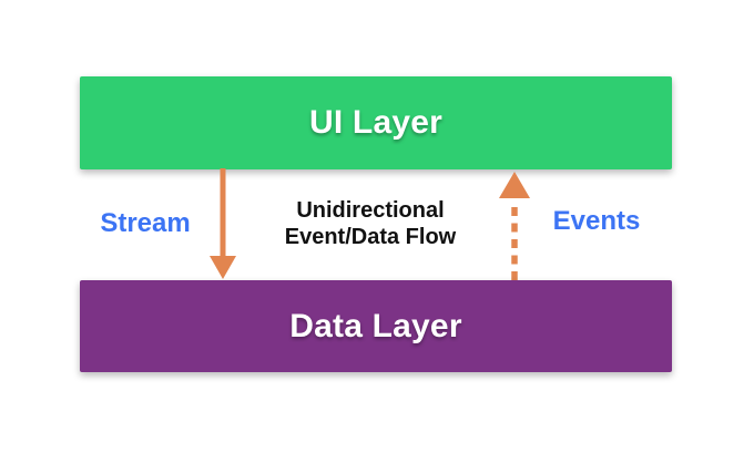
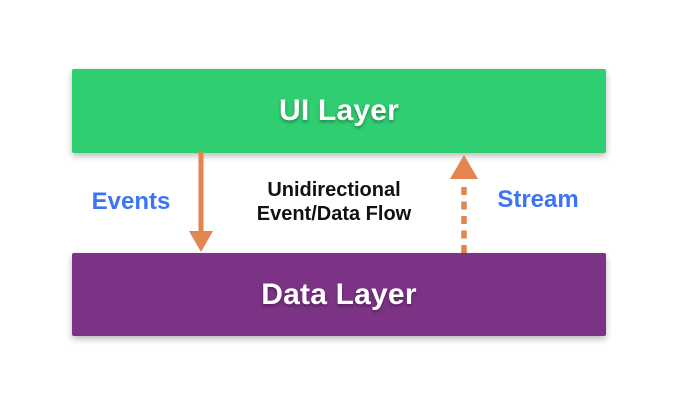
  UI Layer
- Stream
+ Events
  Unidirectional
  Event/Data Flow
- Events
+ Stream
  Data Layer
